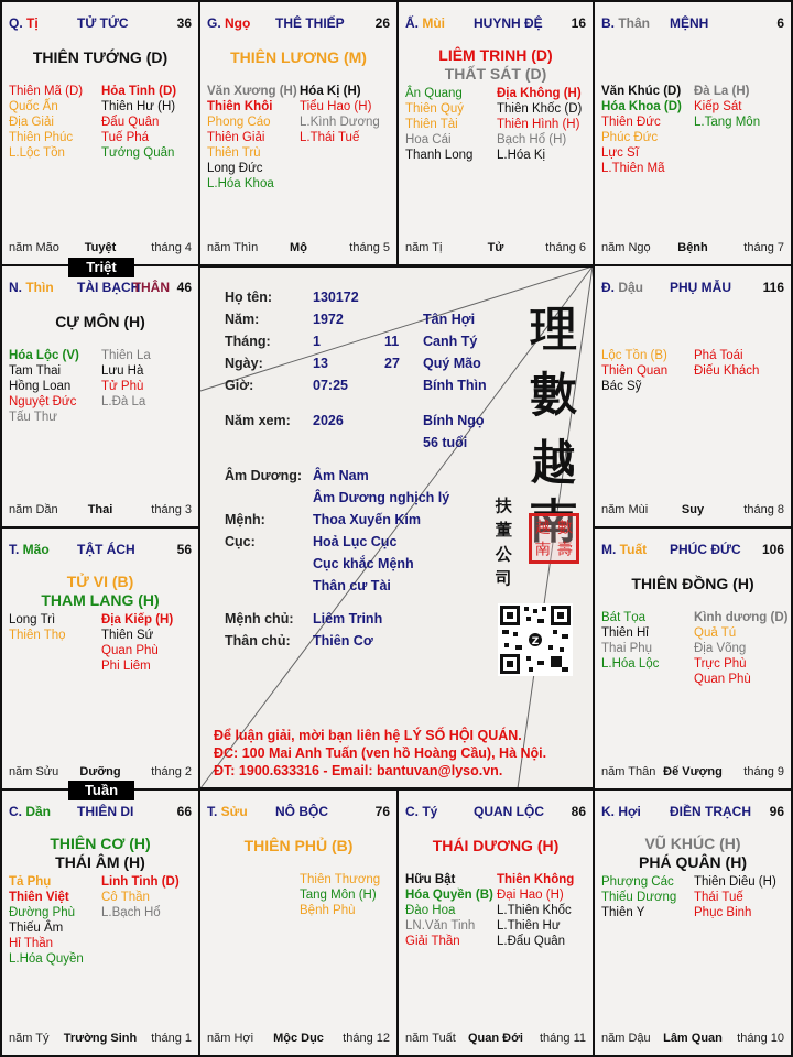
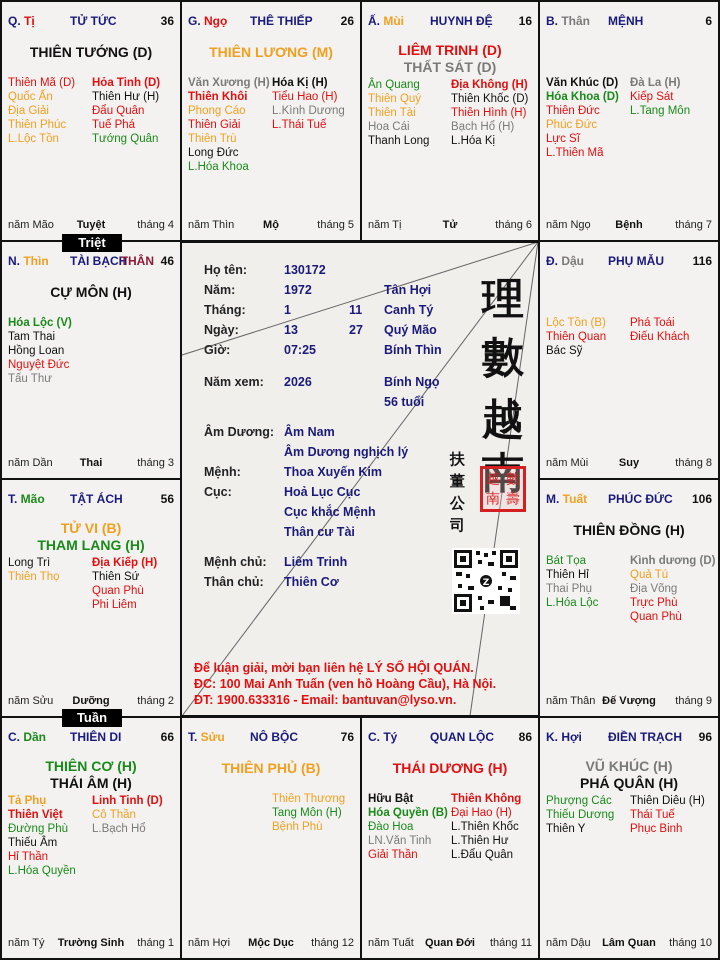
  Q. Tị
  TỬ TỨC
  36
  THIÊN TƯỚNG (D)
  Thiên Mã (D)
  Quốc Ấn
  Địa Giải
  Thiên Phúc
  L.Lộc Tồn
  Hỏa Tinh (D)
  Thiên Hư (H)
  Đẩu Quân
  Tuế Phá
  Tướng Quân
  năm Mão
  Tuyệt
  tháng 4
  G. Ngọ
  THÊ THIẾP
  26
  THIÊN LƯƠNG (M)
  Văn Xương (H)
  Thiên Khôi
  Phong Cáo
  Thiên Giải
  Thiên Trù
  Long Đức
  L.Hóa Khoa
  Hóa Kị (H)
  Tiểu Hao (H)
  L.Kình Dương
  L.Thái Tuế
  năm Thìn
  Mộ
  tháng 5
  Ấ. Mùi
  HUYNH ĐỆ
  16
  LIÊM TRINH (D)
  THẤT SÁT (D)
  Ân Quang
  Thiên Quý
  Thiên Tài
  Hoa Cái
  Thanh Long
  Địa Không (H)
  Thiên Khốc (D)
  Thiên Hình (H)
  Bạch Hổ (H)
  L.Hóa Kị
  năm Tị
  Tử
  tháng 6
  B. Thân
  MỆNH
  6
  Văn Khúc (D)
  Hóa Khoa (D)
  Thiên Đức
  Phúc Đức
  Lực Sĩ
  L.Thiên Mã
  Đà La (H)
  Kiếp Sát
  L.Tang Môn
  năm Ngọ
  Bệnh
  tháng 7
  N. Thìn
  TÀI BẠCH
  THÂN
  46
  CỰ MÔN (H)
  Hóa Lộc (V)
  Tam Thai
  Hồng Loan
  Nguyệt Đức
  Tấu Thư
- Thiên La
- Lưu Hà
- Tử Phù
- L.Đà La
  năm Dần
  Thai
  tháng 3
  Đ. Dậu
  PHỤ MẪU
  116
  Lộc Tồn (B)
  Thiên Quan
  Bác Sỹ
  Phá Toái
  Điếu Khách
  năm Mùi
  Suy
  tháng 8
  T. Mão
  TẬT ÁCH
  56
  TỬ VI (B)
  THAM LANG (H)
  Long Trì
  Thiên Thọ
  Địa Kiếp (H)
  Thiên Sứ
  Quan Phù
  Phi Liêm
  năm Sửu
  Dưỡng
  tháng 2
  M. Tuất
  PHÚC ĐỨC
  106
  THIÊN ĐỒNG (H)
  Bát Tọa
  Thiên Hỉ
  Thai Phụ
  L.Hóa Lộc
  Kình dương (D)
  Quả Tú
  Địa Võng
  Trực Phù
  Quan Phù
  năm Thân
  Đế Vượng
  tháng 9
  C. Dần
  THIÊN DI
  66
  THIÊN CƠ (H)
  THÁI ÂM (H)
  Tả Phụ
  Thiên Việt
  Đường Phù
  Thiếu Âm
  Hỉ Thần
  L.Hóa Quyền
  Linh Tinh (D)
  Cô Thần
  L.Bạch Hổ
  năm Tý
  Trường Sinh
  tháng 1
  T. Sửu
  NÔ BỘC
  76
  THIÊN PHỦ (B)
  Thiên Thương
  Tang Môn (H)
  Bệnh Phù
  năm Hợi
  Mộc Dục
  tháng 12
  C. Tý
  QUAN LỘC
  86
  THÁI DƯƠNG (H)
  Hữu Bật
  Hóa Quyền (B)
  Đào Hoa
  LN.Văn Tinh
  Giải Thần
  Thiên Không
  Đại Hao (H)
  L.Thiên Khốc
  L.Thiên Hư
  L.Đẩu Quân
  năm Tuất
  Quan Đới
  tháng 11
  K. Hợi
  ĐIỀN TRẠCH
  96
  VŨ KHÚC (H)
  PHÁ QUÂN (H)
  Phượng Các
  Thiếu Dương
  Thiên Y
  Thiên Diêu (H)
  Thái Tuế
  Phục Binh
  năm Dậu
  Lâm Quan
  tháng 10
  Triệt
  Tuần
  Họ tên:
  130172
  Năm:
  1972
  Tân Hợi
  Tháng:
  1
  11
  Canh Tý
  Ngày:
  13
  27
  Quý Mão
  Giờ:
  07:25
  Bính Thìn
  Năm xem:
  2026
  Bính Ngọ
  56 tuổi
  Âm Dương:
  Âm Nam
  Âm Dương nghịch lý
  Mệnh:
  Thoa Xuyến Kim
  Cục:
  Hoả Lục Cục
  Cục khắc Mệnh
  Thân cư Tài
  Mệnh chủ:
  Liêm Trinh
  Thân chủ:
  Thiên Cơ
  Để luận giải, mời bạn liên hệ LÝ SỐ HỘI QUÁN.
  ĐC: 100 Mai Anh Tuấn (ven hồ Hoàng Cầu), Hà Nội.
  ĐT: 1900.633316 - Email: bantuvan@lyso.vn.
  理
  數
  越
  南
  扶
  董
  公
  司
  越
  數
  南
  壽
  Z
